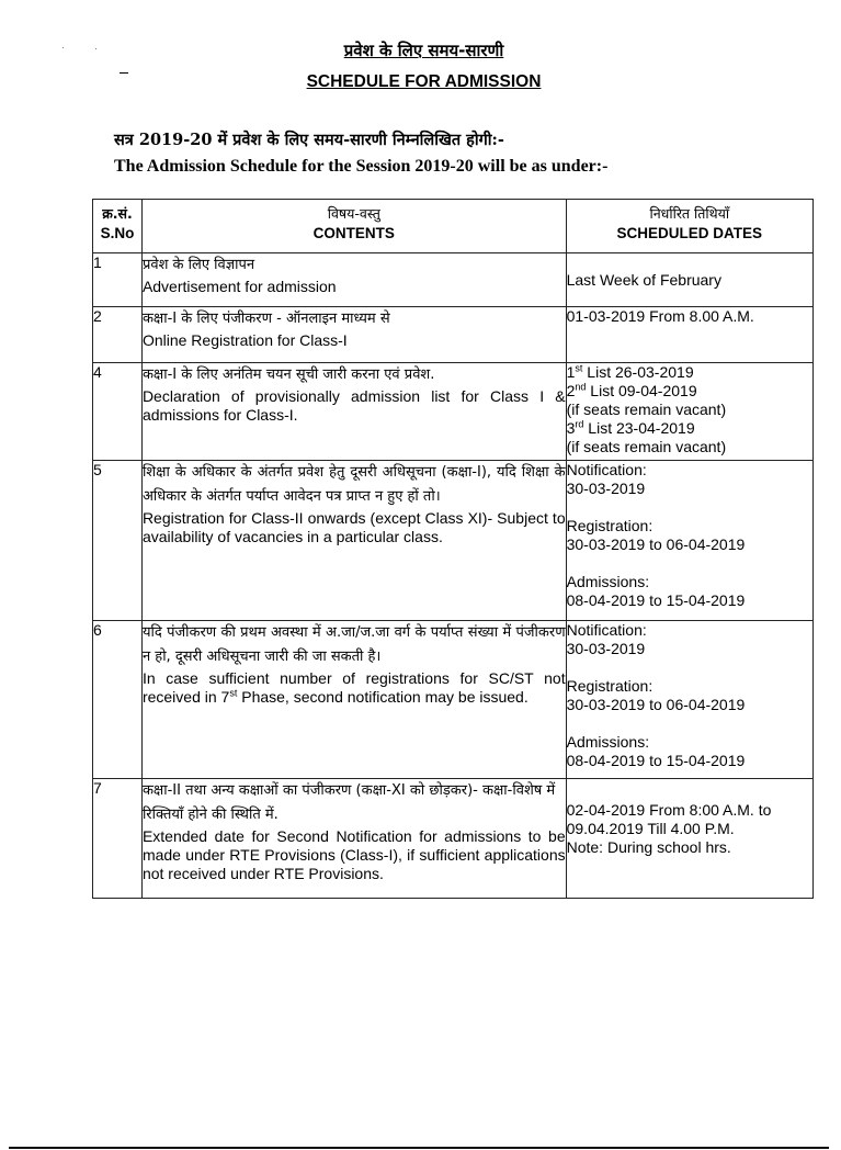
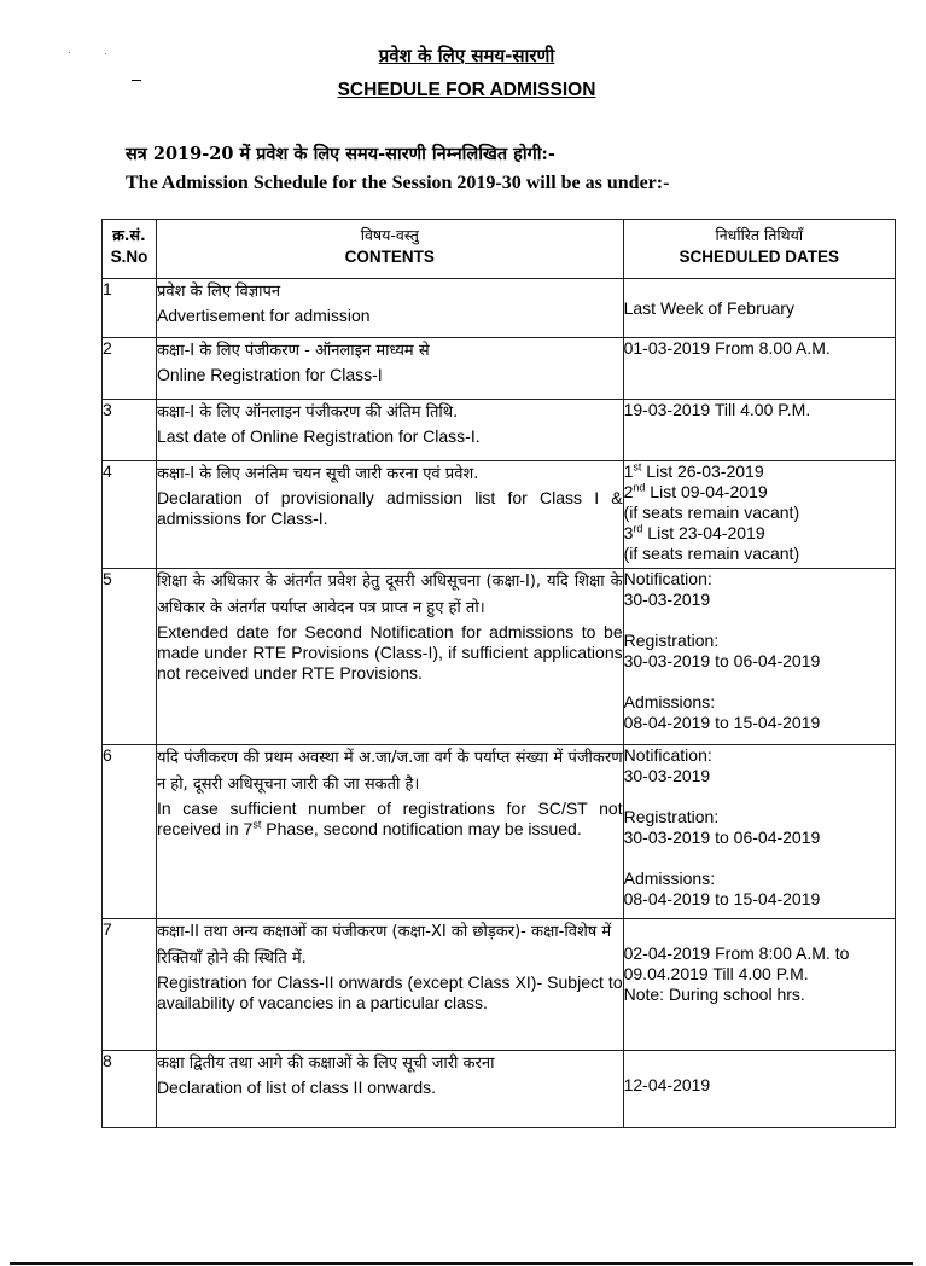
  प्रवेश के लिए समय-सारणी
  SCHEDULE FOR ADMISSION
  सत्र 2019-20 में प्रवेश के लिए समय-सारणी निम्नलिखित होगी:-
- The Admission Schedule for the Session 2019-20 will be as under:-
+ The Admission Schedule for the Session 2019-30 will be as under:-
  क्र.सं. S.No	विषय-वस्तु CONTENTS	निर्धारित तिथियाँ SCHEDULED DATES
  1	प्रवेश के लिए विज्ञापन Advertisement for admission	Last Week of February
  2	कक्षा-I के लिए पंजीकरण - ऑनलाइन माध्यम से Online Registration for Class-I	01-03-2019 From 8.00 A.M.
+ 3	कक्षा-I के लिए ऑनलाइन पंजीकरण की अंतिम तिथि. Last date of Online Registration for Class-I.	19-03-2019 Till 4.00 P.M.
  4	कक्षा-I के लिए अनंतिम चयन सूची जारी करना एवं प्रवेश. Declaration of provisionally admission list for Class I & admissions for Class-I.	1st List 26-03-2019 2nd List 09-04-2019 (if seats remain vacant) 3rd List 23-04-2019 (if seats remain vacant)
- 5	शिक्षा के अधिकार के अंतर्गत प्रवेश हेतु दूसरी अधिसूचना (कक्षा-I), यदि शिक्षा के अधिकार के अंतर्गत पर्याप्त आवेदन पत्र प्राप्त न हुए हों तो। Registration for Class-II onwards (except Class XI)- Subject to availability of vacancies in a particular class.	Notification: 30-03-2019 Registration: 30-03-2019 to 06-04-2019 Admissions: 08-04-2019 to 15-04-2019
+ 5	शिक्षा के अधिकार के अंतर्गत प्रवेश हेतु दूसरी अधिसूचना (कक्षा-I), यदि शिक्षा के अधिकार के अंतर्गत पर्याप्त आवेदन पत्र प्राप्त न हुए हों तो। Extended date for Second Notification for admissions to be made under RTE Provisions (Class-I), if sufficient applications not received under RTE Provisions.	Notification: 30-03-2019 Registration: 30-03-2019 to 06-04-2019 Admissions: 08-04-2019 to 15-04-2019
  6	यदि पंजीकरण की प्रथम अवस्था में अ.जा/ज.जा वर्ग के पर्याप्त संख्या में पंजीकरण न हो, दूसरी अधिसूचना जारी की जा सकती है। In case sufficient number of registrations for SC/ST not received in 7st Phase, second notification may be issued.	Notification: 30-03-2019 Registration: 30-03-2019 to 06-04-2019 Admissions: 08-04-2019 to 15-04-2019
- 7	कक्षा-II तथा अन्य कक्षाओं का पंजीकरण (कक्षा-XI को छोड़कर)- कक्षा-विशेष में रिक्तियाँ होने की स्थिति में. Extended date for Second Notification for admissions to be made under RTE Provisions (Class-I), if sufficient applications not received under RTE Provisions.	02-04-2019 From 8:00 A.M. to 09.04.2019 Till 4.00 P.M. Note: During school hrs.
+ 7	कक्षा-II तथा अन्य कक्षाओं का पंजीकरण (कक्षा-XI को छोड़कर)- कक्षा-विशेष में रिक्तियाँ होने की स्थिति में. Registration for Class-II onwards (except Class XI)- Subject to availability of vacancies in a particular class.	02-04-2019 From 8:00 A.M. to 09.04.2019 Till 4.00 P.M. Note: During school hrs.
+ 8	कक्षा द्वितीय तथा आगे की कक्षाओं के लिए सूची जारी करना Declaration of list of class II onwards.	12-04-2019
